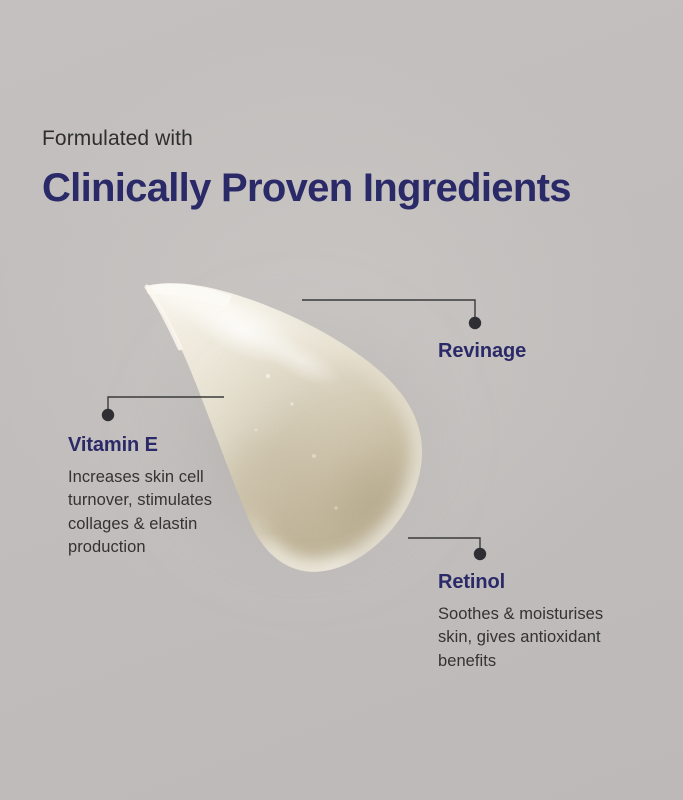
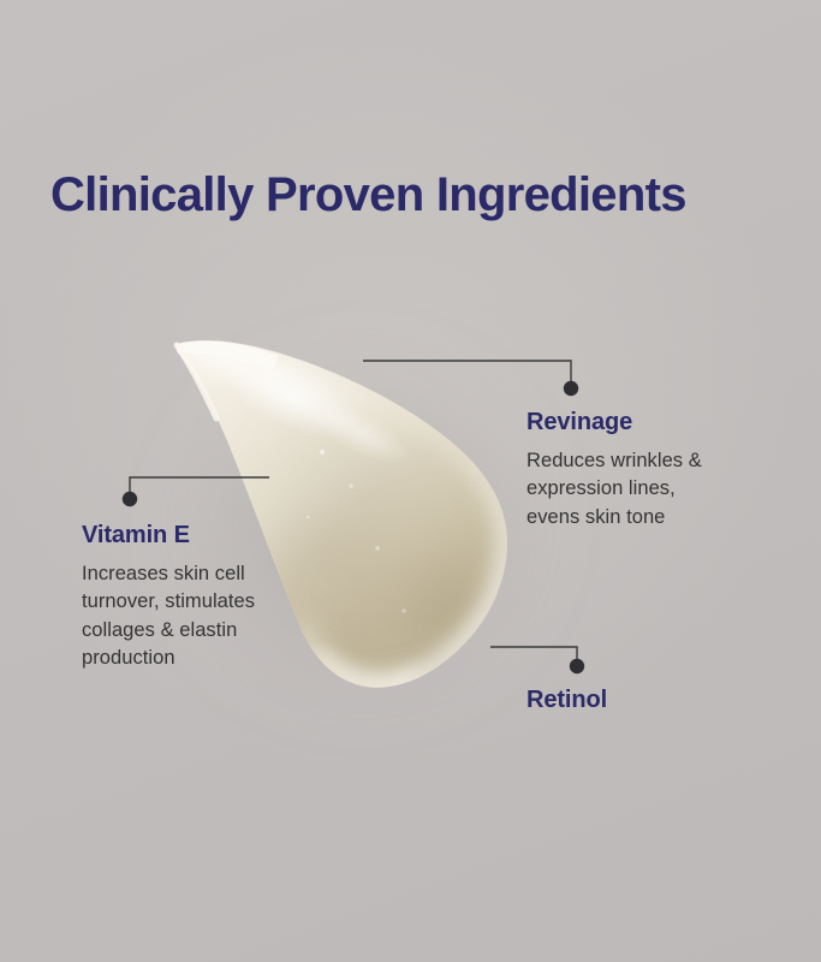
- Formulated with
  Clinically Proven Ingredients
  Revinage
+ Reduces wrinkles &
+ expression lines,
+ evens skin tone
  Vitamin E
  Increases skin cell
  turnover, stimulates
  collages & elastin
  production
  Retinol
- Soothes & moisturises
- skin, gives antioxidant
- benefits
